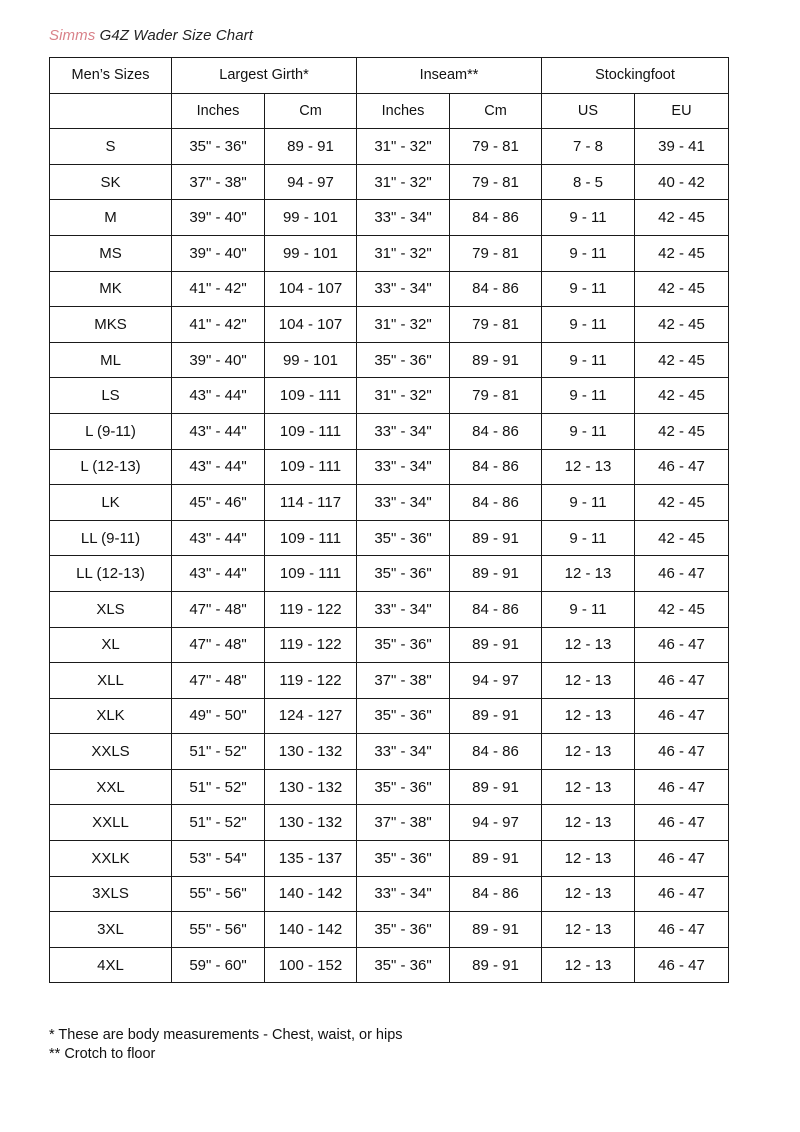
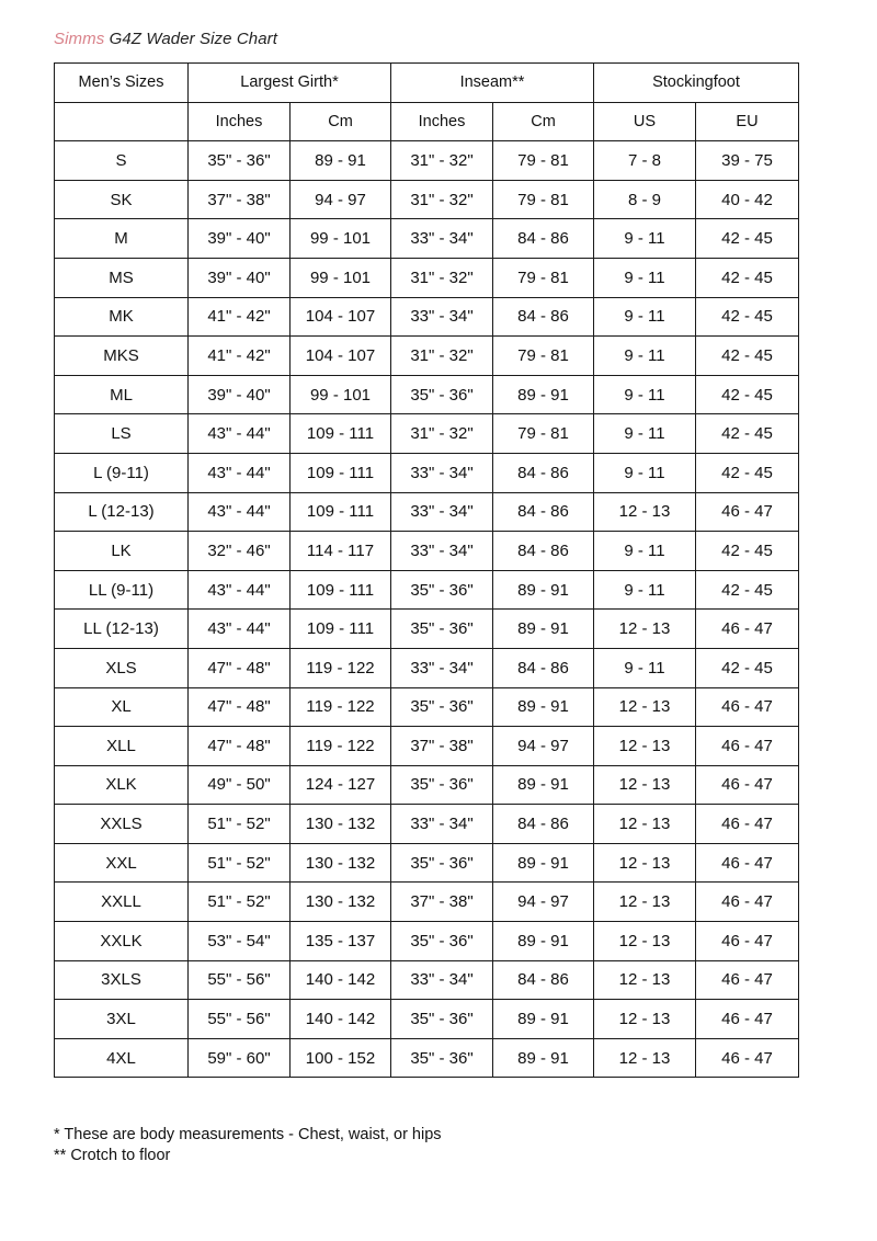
  Simms G4Z Wader Size Chart
  Men’s Sizes	Largest Girth*	Inseam**	Stockingfoot
  	Inches	Cm	Inches	Cm	US	EU
- S	35" - 36"	89 - 91	31" - 32"	79 - 81	7 - 8	39 - 41
+ S	35" - 36"	89 - 91	31" - 32"	79 - 81	7 - 8	39 - 75
- SK	37" - 38"	94 - 97	31" - 32"	79 - 81	8 - 5	40 - 42
+ SK	37" - 38"	94 - 97	31" - 32"	79 - 81	8 - 9	40 - 42
  M	39" - 40"	99 - 101	33" - 34"	84 - 86	9 - 11	42 - 45
  MS	39" - 40"	99 - 101	31" - 32"	79 - 81	9 - 11	42 - 45
  MK	41" - 42"	104 - 107	33" - 34"	84 - 86	9 - 11	42 - 45
  MKS	41" - 42"	104 - 107	31" - 32"	79 - 81	9 - 11	42 - 45
  ML	39" - 40"	99 - 101	35" - 36"	89 - 91	9 - 11	42 - 45
  LS	43" - 44"	109 - 111	31" - 32"	79 - 81	9 - 11	42 - 45
  L (9-11)	43" - 44"	109 - 111	33" - 34"	84 - 86	9 - 11	42 - 45
  L (12-13)	43" - 44"	109 - 111	33" - 34"	84 - 86	12 - 13	46 - 47
- LK	45" - 46"	114 - 117	33" - 34"	84 - 86	9 - 11	42 - 45
+ LK	32" - 46"	114 - 117	33" - 34"	84 - 86	9 - 11	42 - 45
  LL (9-11)	43" - 44"	109 - 111	35" - 36"	89 - 91	9 - 11	42 - 45
  LL (12-13)	43" - 44"	109 - 111	35" - 36"	89 - 91	12 - 13	46 - 47
  XLS	47" - 48"	119 - 122	33" - 34"	84 - 86	9 - 11	42 - 45
  XL	47" - 48"	119 - 122	35" - 36"	89 - 91	12 - 13	46 - 47
  XLL	47" - 48"	119 - 122	37" - 38"	94 - 97	12 - 13	46 - 47
  XLK	49" - 50"	124 - 127	35" - 36"	89 - 91	12 - 13	46 - 47
  XXLS	51" - 52"	130 - 132	33" - 34"	84 - 86	12 - 13	46 - 47
  XXL	51" - 52"	130 - 132	35" - 36"	89 - 91	12 - 13	46 - 47
  XXLL	51" - 52"	130 - 132	37" - 38"	94 - 97	12 - 13	46 - 47
  XXLK	53" - 54"	135 - 137	35" - 36"	89 - 91	12 - 13	46 - 47
  3XLS	55" - 56"	140 - 142	33" - 34"	84 - 86	12 - 13	46 - 47
  3XL	55" - 56"	140 - 142	35" - 36"	89 - 91	12 - 13	46 - 47
  4XL	59" - 60"	100 - 152	35" - 36"	89 - 91	12 - 13	46 - 47
  * These are body measurements - Chest, waist, or hips
  ** Crotch to floor
